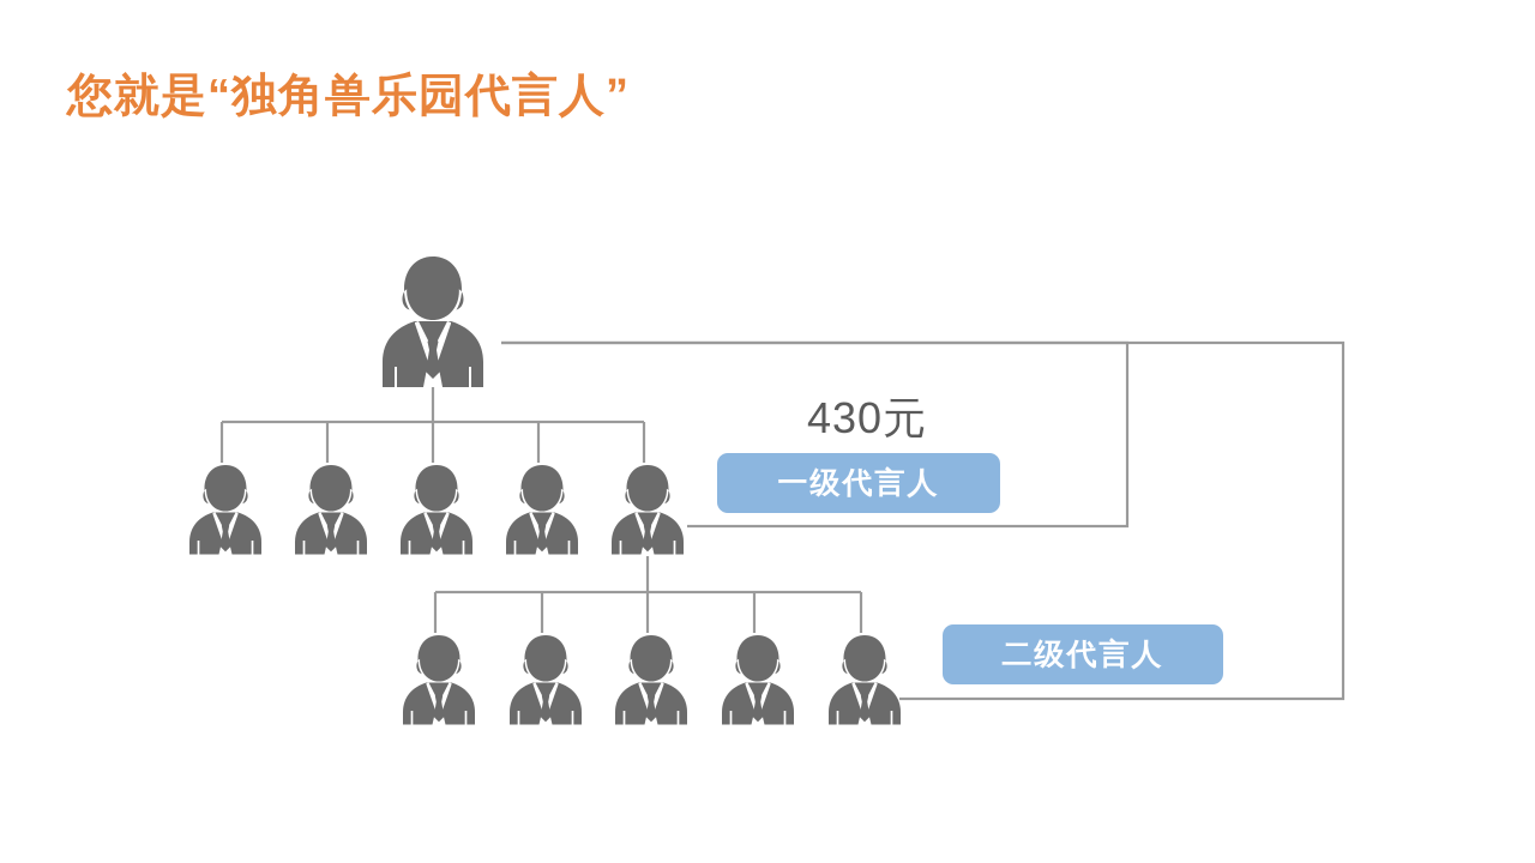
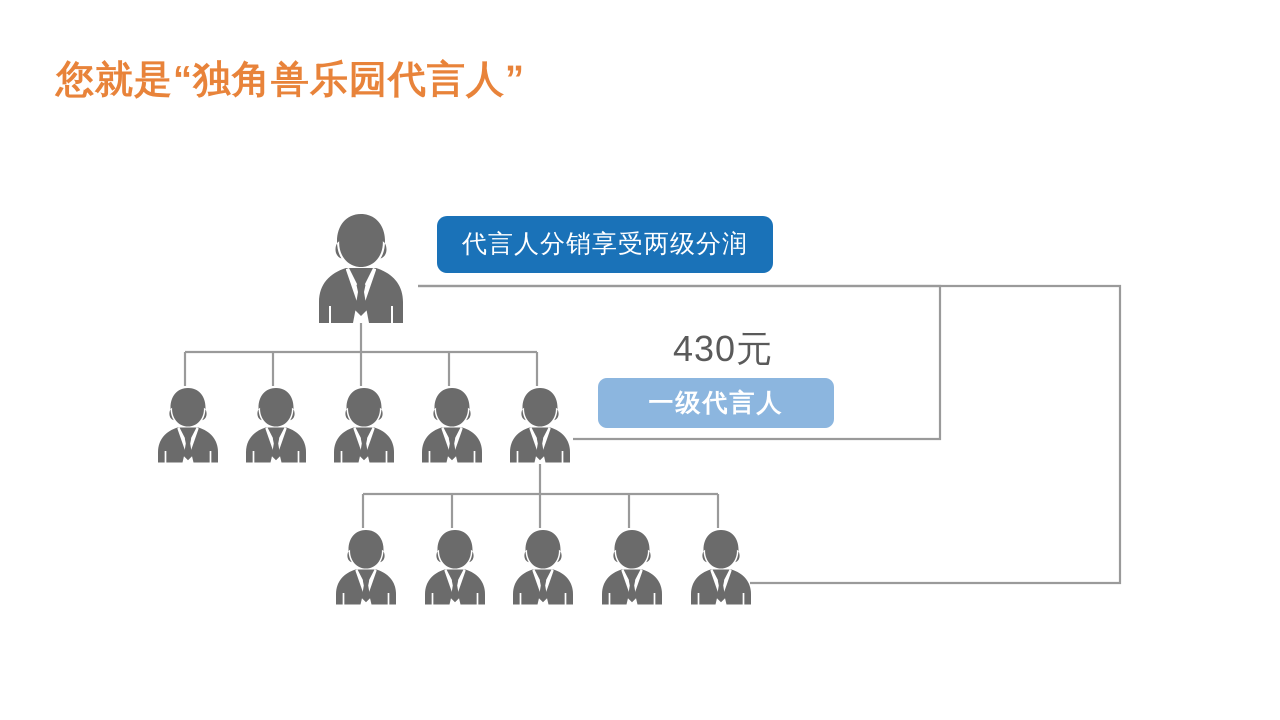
  您就是“独角兽乐园代言人”
+ 代言人分销享受两级分润
  430元
  一级代言人
- 二级代言人
